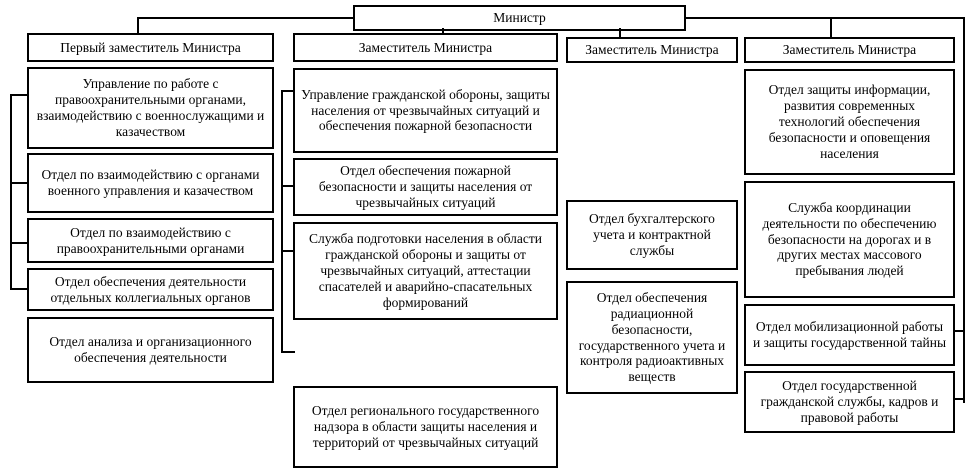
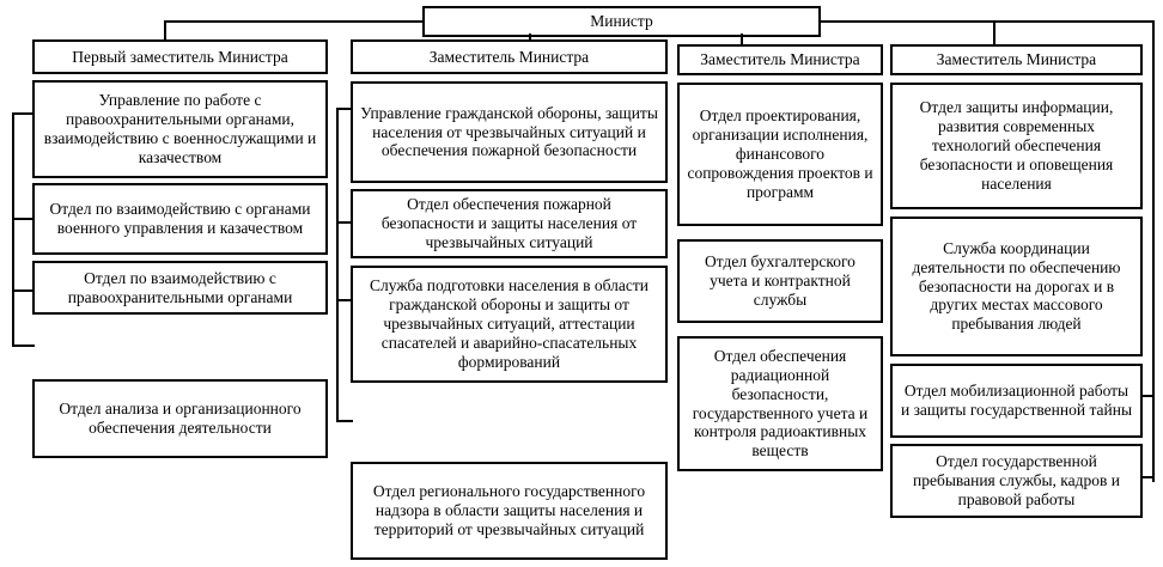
  Министр
  Первый заместитель Министра
  Управление по работе с правоохранительными органами, взаимодействию с военнослужащими и казачеством
  Отдел по взаимодействию с органами военного управления и казачеством
  Отдел по взаимодействию с правоохранительными органами
- Отдел обеспечения деятельности отдельных коллегиальных органов
  Отдел анализа и организационного обеспечения деятельности
  Заместитель Министра
  Управление гражданской обороны, защиты населения от чрезвычайных ситуаций и обеспечения пожарной безопасности
  Отдел обеспечения пожарной безопасности и защиты населения от чрезвычайных ситуаций
  Служба подготовки населения в области гражданской обороны и защиты от чрезвычайных ситуаций, аттестации спасателей и аварийно-спасательных формирований
  Отдел регионального государственного надзора в области защиты населения и территорий от чрезвычайных ситуаций
  Заместитель Министра
+ Отдел проектирования, организации исполнения, финансового сопровождения проектов и программ
  Отдел бухгалтерского учета и контрактной службы
  Отдел обеспечения радиационной безопасности, государственного учета и контроля радиоактивных веществ
  Заместитель Министра
  Отдел защиты информации, развития современных технологий обеспечения безопасности и оповещения населения
  Служба координации деятельности по обеспечению безопасности на дорогах и в других местах массового пребывания людей
  Отдел мобилизационной работы и защиты государственной тайны
- Отдел государственной гражданской службы, кадров и правовой работы
+ Отдел государственной пребывания службы, кадров и правовой работы
